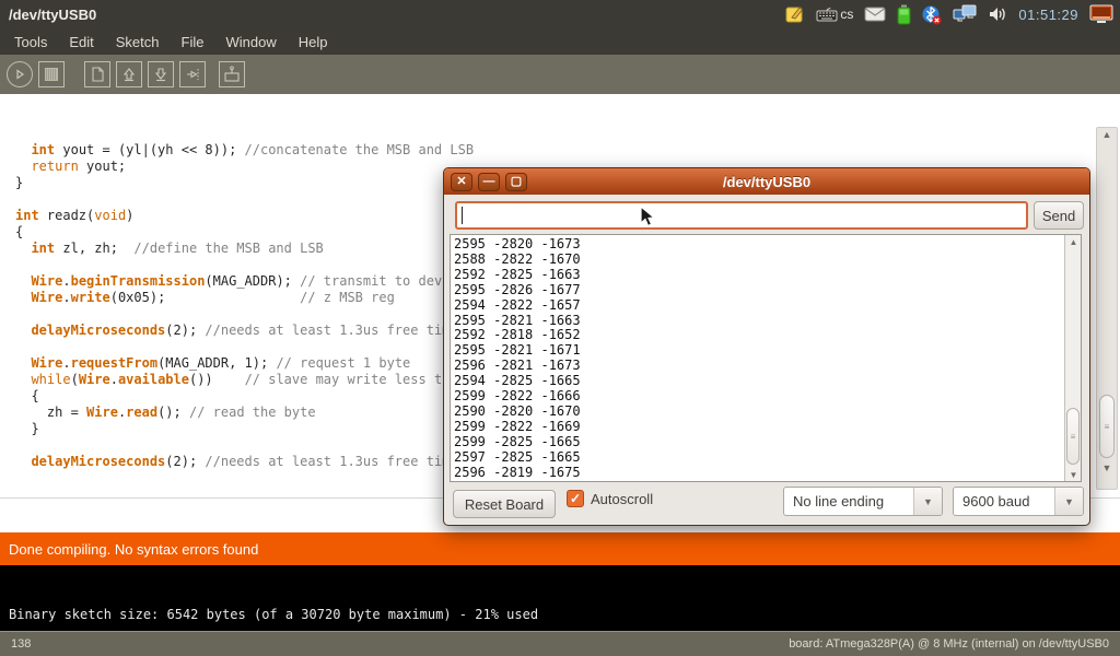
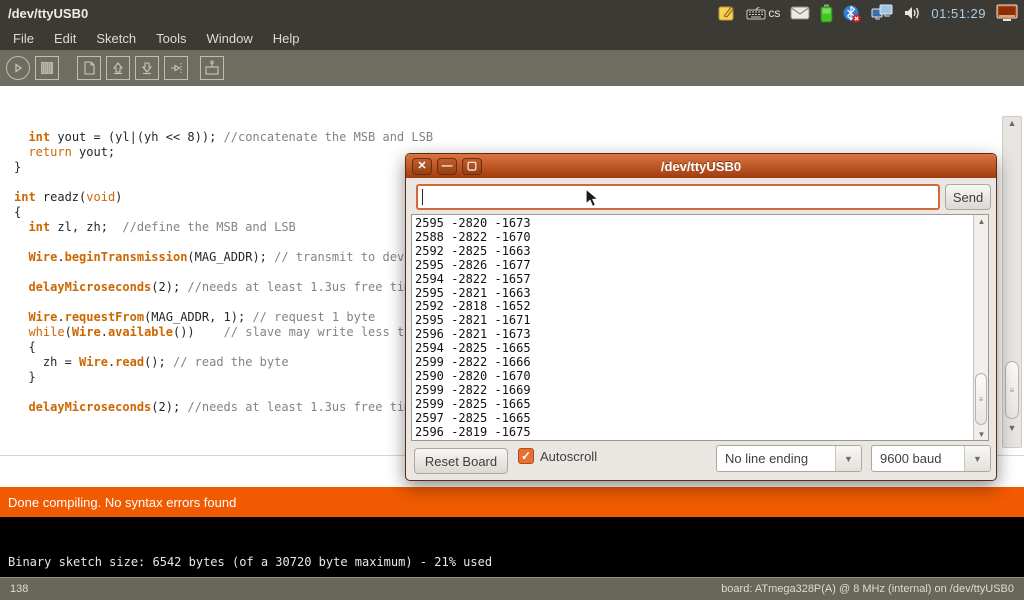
  /dev/ttyUSB0
  cs
  01:51:29
- Tools
+ File
  Edit
  Sketch
- File
+ Tools
  Window
  Help
  int yout = (yl|(yh << 8)); //concatenate the MSB and LSB
  return yout;
  }
  int readz(void)
  {
  int zl, zh; //define the MSB and LSB
  Wire.beginTransmission(MAG_ADDR); // transmit to dev
- Wire.write(0x05); // z MSB reg
  delayMicroseconds(2); //needs at least 1.3us free ti
  Wire.requestFrom(MAG_ADDR, 1); // request 1 byte
  while(Wire.available()) // slave may write less t
  {
  zh = Wire.read(); // read the byte
  }
  delayMicroseconds(2); //needs at least 1.3us free ti
  ▲
  ≡
  ▼
  Done compiling. No syntax errors found
  Binary sketch size: 6542 bytes (of a 30720 byte maximum) - 21% used
  138
  board: ATmega328P(A) @ 8 MHz (internal) on /dev/ttyUSB0
  /dev/ttyUSB0
  ✕
  —
  ▢
  Send
  2595 -2820 -1673
  2588 -2822 -1670
  2592 -2825 -1663
  2595 -2826 -1677
  2594 -2822 -1657
  2595 -2821 -1663
  2592 -2818 -1652
  2595 -2821 -1671
  2596 -2821 -1673
  2594 -2825 -1665
  2599 -2822 -1666
  2590 -2820 -1670
  2599 -2822 -1669
  2599 -2825 -1665
  2597 -2825 -1665
  2596 -2819 -1675
  ▲
  ≡
  ▼
  Reset Board
  ✓
  Autoscroll
  No line ending
  ▼
  9600 baud
  ▼
